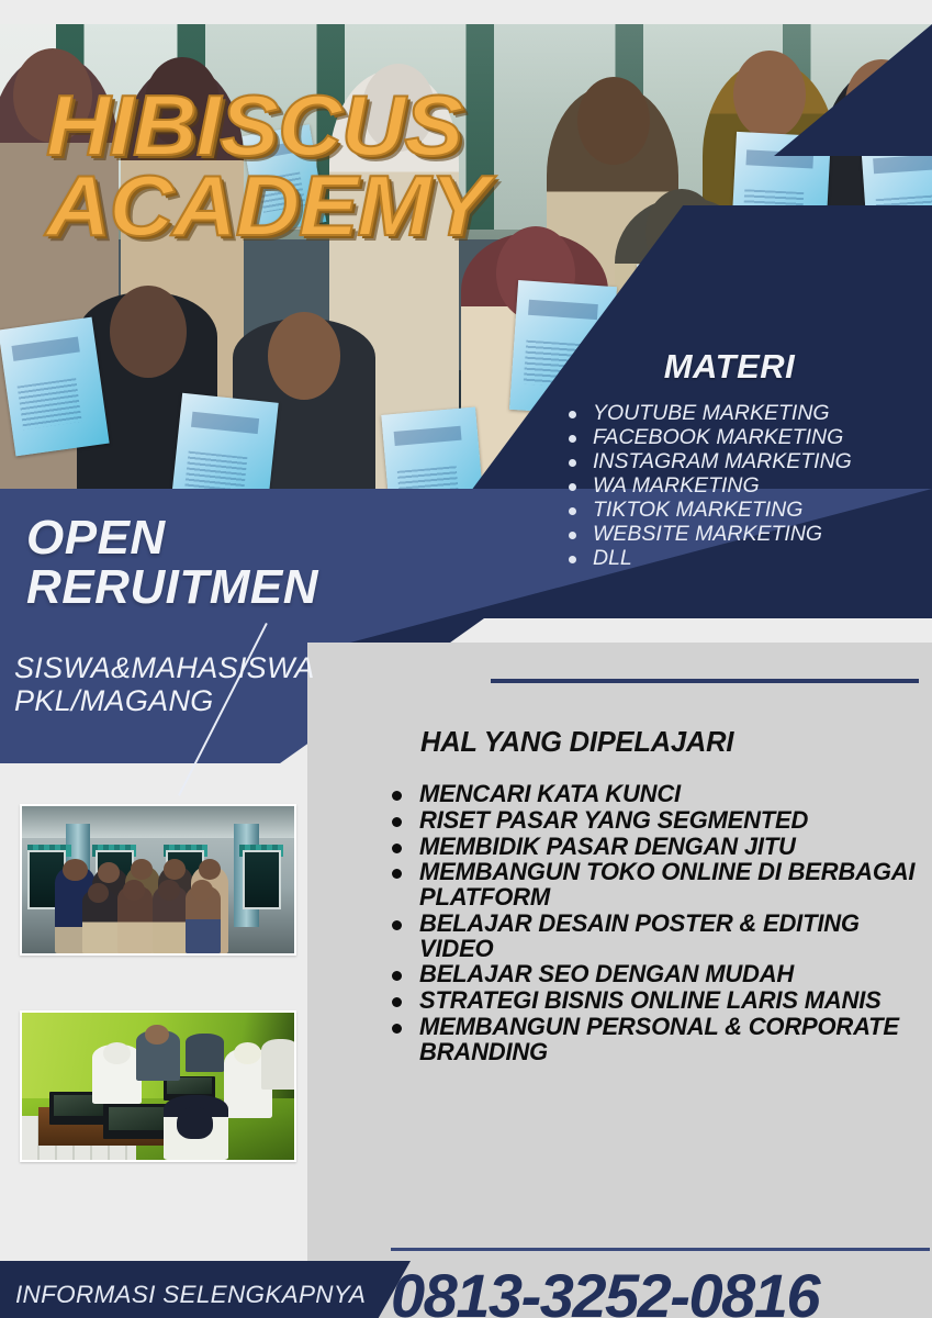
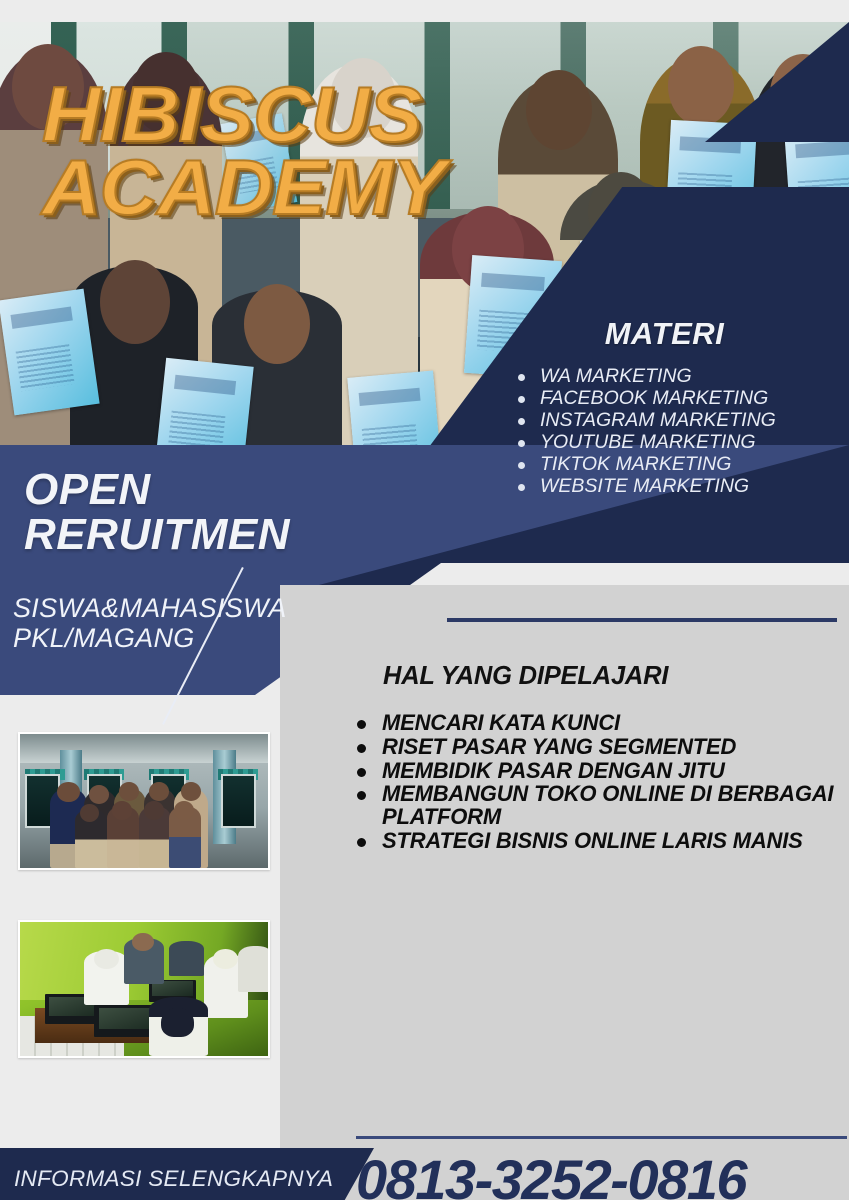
  HIBISCUS
  ACADEMY
  MATERI
- YOUTUBE MARKETING
+ WA MARKETING
  FACEBOOK MARKETING
  INSTAGRAM MARKETING
- WA MARKETING
+ YOUTUBE MARKETING
  TIKTOK MARKETING
  WEBSITE MARKETING
- DLL
  OPEN
  RERUITMEN
  SISWA&MAHASISWA
  PKL/MAGANG
  HAL YANG DIPELAJARI
  MENCARI KATA KUNCI
  RISET PASAR YANG SEGMENTED
  MEMBIDIK PASAR DENGAN JITU
  MEMBANGUN TOKO ONLINE DI BERBAGAI PLATFORM
- BELAJAR DESAIN POSTER & EDITING VIDEO
- BELAJAR SEO DENGAN MUDAH
  STRATEGI BISNIS ONLINE LARIS MANIS
- MEMBANGUN PERSONAL & CORPORATE BRANDING
  INFORMASI SELENGKAPNYA
  0813-3252-0816
